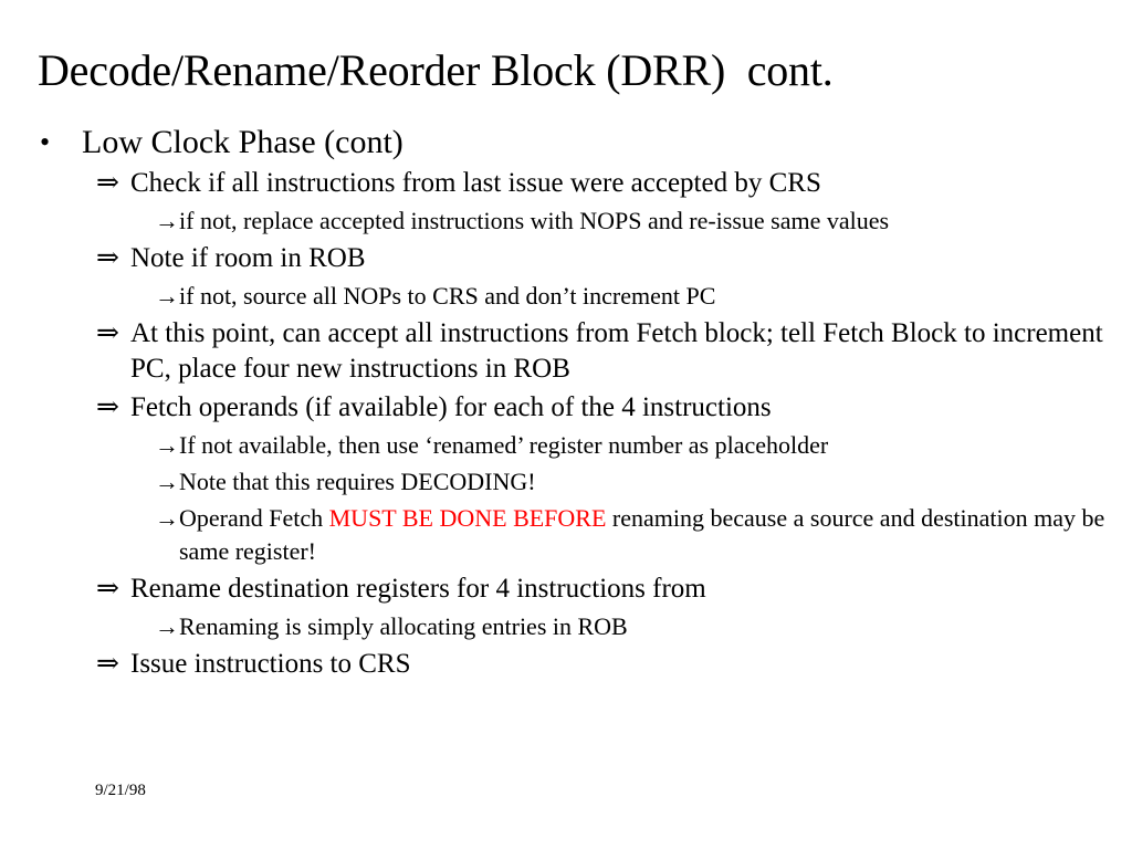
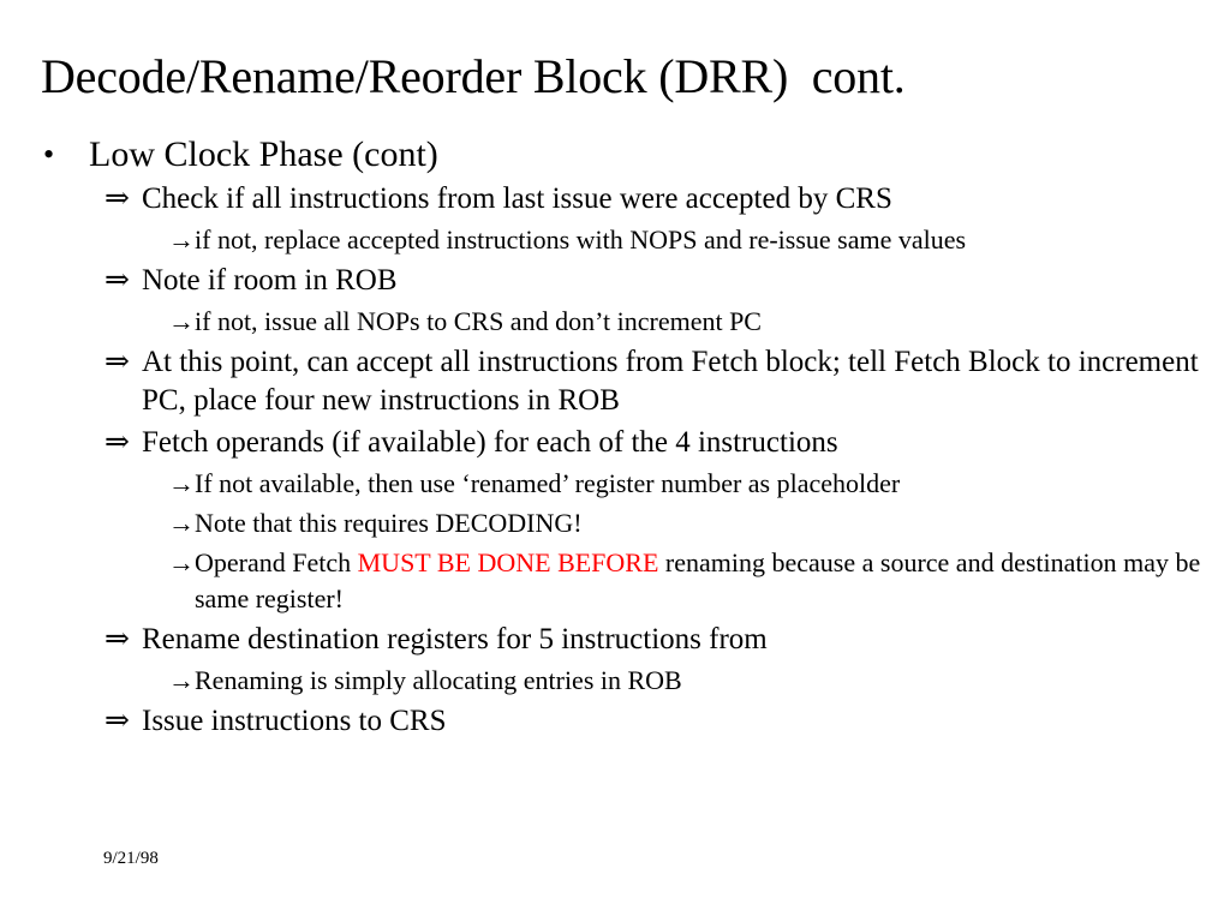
  Decode/Rename/Reorder Block (DRR) cont.
  •
  Low Clock Phase (cont)
  ⇒
  Check if all instructions from last issue were accepted by CRS
  →
  if not, replace accepted instructions with NOPS and re-issue same values
  ⇒
  Note if room in ROB
  →
- if not, source all NOPs to CRS and don’t increment PC
+ if not, issue all NOPs to CRS and don’t increment PC
  ⇒
  At this point, can accept all instructions from Fetch block; tell Fetch Block to increment PC, place four new instructions in ROB
  ⇒
  Fetch operands (if available) for each of the 4 instructions
  →
  If not available, then use ‘renamed’ register number as placeholder
  →
  Note that this requires DECODING!
  →
  Operand Fetch MUST BE DONE BEFORE renaming because a source and destination may be same register!
  ⇒
- Rename destination registers for 4 instructions from
+ Rename destination registers for 5 instructions from
  →
  Renaming is simply allocating entries in ROB
  ⇒
  Issue instructions to CRS
  9/21/98
